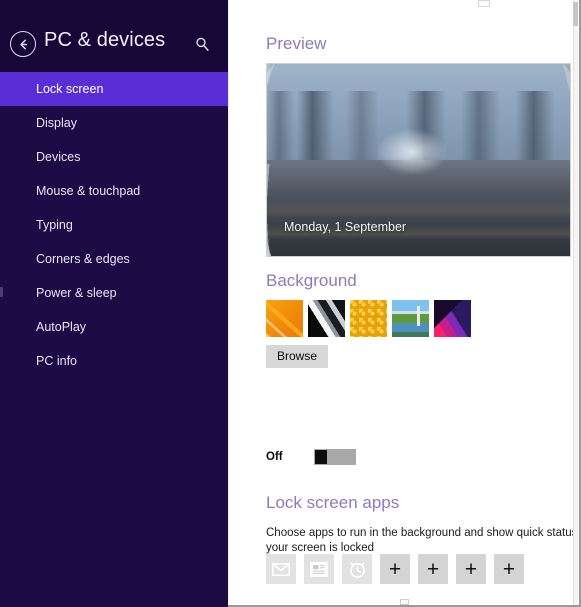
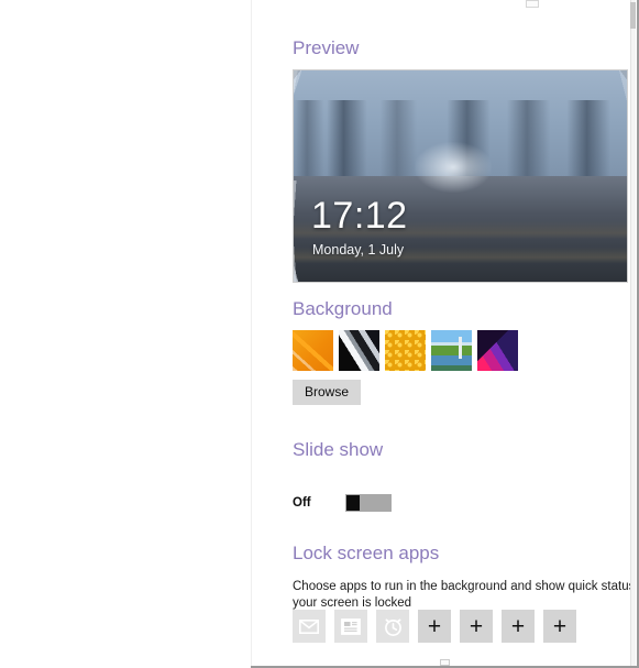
- PC & devices
- Lock screen
- Display
- Devices
- Mouse & touchpad
- Typing
- Corners & edges
- Power & sleep
- AutoPlay
- PC info
  Preview
+ 17:12
- Monday, 1 September
+ Monday, 1 July
  Background
  Browse
+ Slide show
  Off
  Lock screen apps
  Choose apps to run in the background and show quick statu
  your screen is locked
  +
  +
  +
  +
